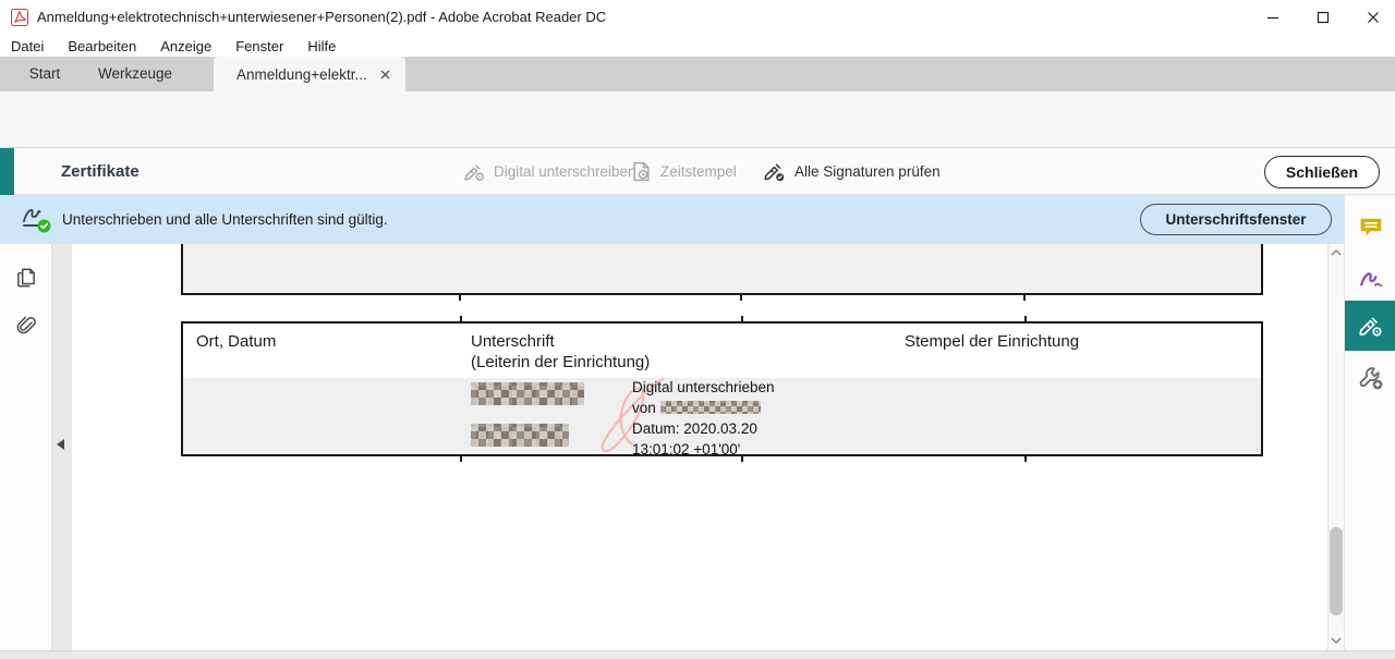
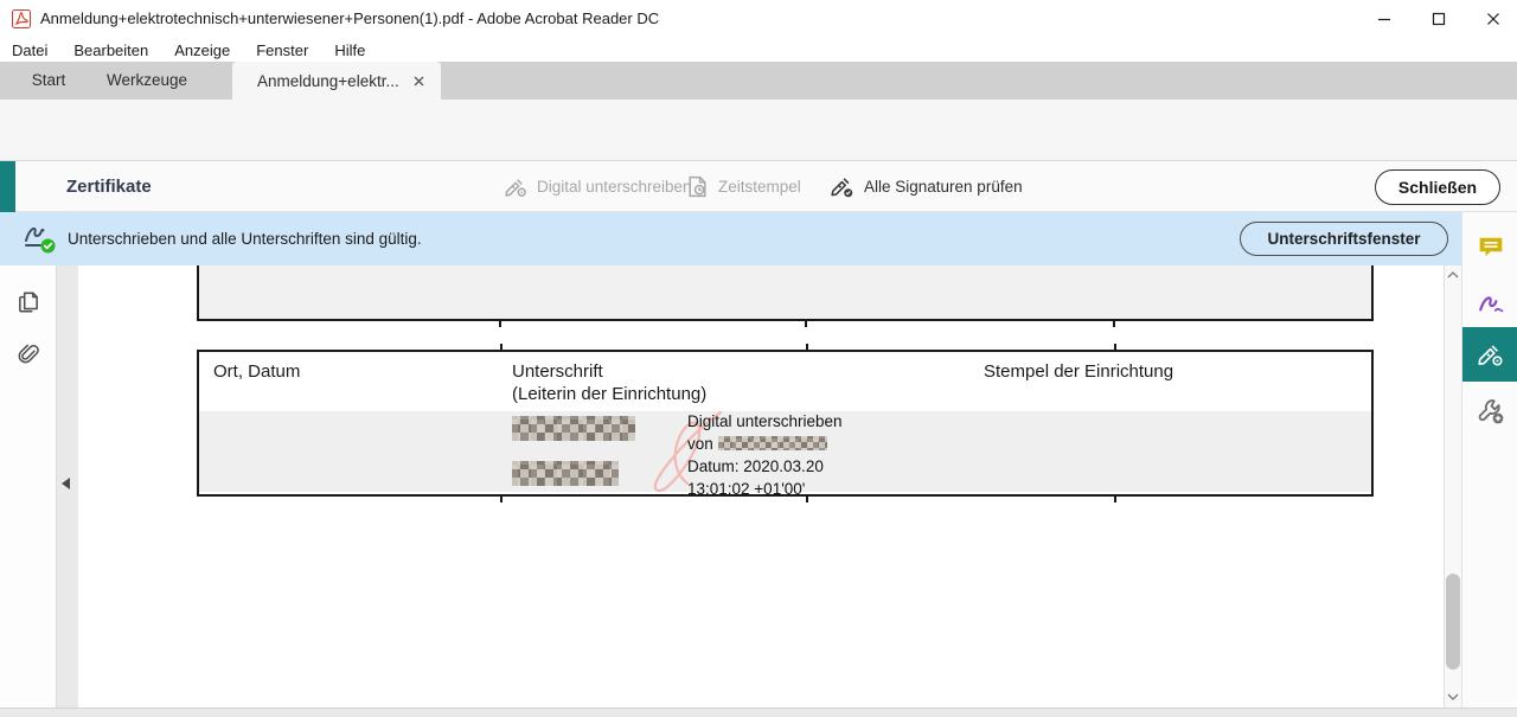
- Anmeldung+elektrotechnisch+unterwiesener+Personen(2).pdf - Adobe Acrobat Reader DC
+ Anmeldung+elektrotechnisch+unterwiesener+Personen(1).pdf - Adobe Acrobat Reader DC
  Datei
  Bearbeiten
  Anzeige
  Fenster
  Hilfe
  Start
  Werkzeuge
  Anmeldung+elektr...
  Zertifikate
  Digital unterschreiben
  Zeitstempel
  Alle Signaturen prüfen
  Schließen
  Unterschrieben und alle Unterschriften sind gültig.
  Unterschriftsfenster
  Ort, Datum
  Unterschrift
  (Leiterin der Einrichtung)
  Stempel der Einrichtung
  Digital unterschrieben
  von
  Datum: 2020.03.20
  13:01:02 +01'00'
